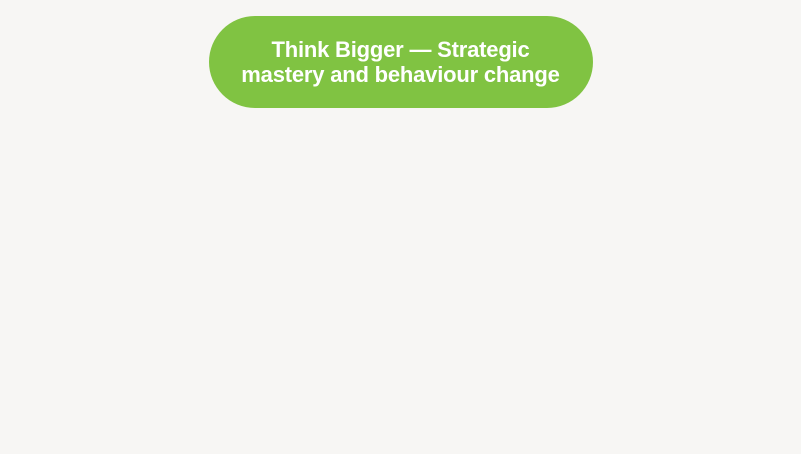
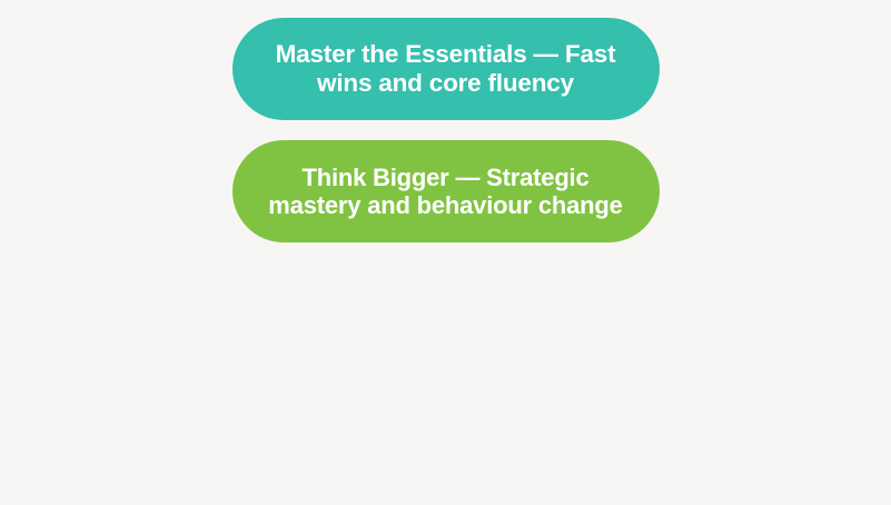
+ Master the Essentials — Fast
+ wins and core fluency
  Think Bigger — Strategic
  mastery and behaviour change
